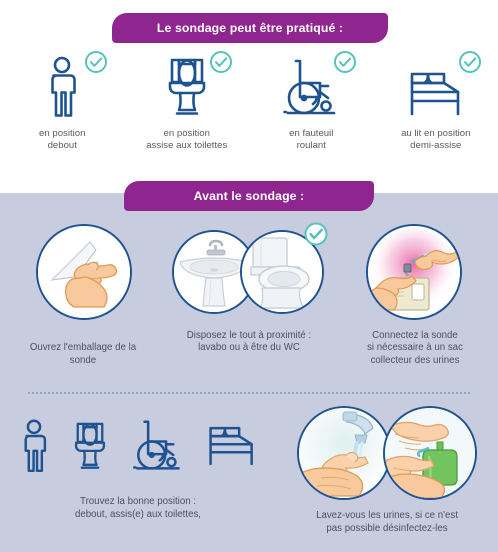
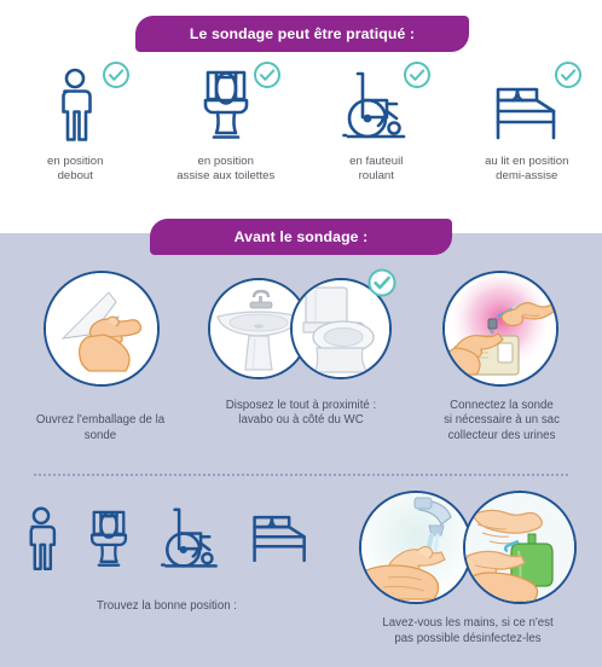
  Le sondage peut être pratiqué :
  en position
  debout
  en position
  assise aux toilettes
  en fauteuil
  roulant
  au lit en position
  demi-assise
  Avant le sondage :
  Ouvrez l'emballage de la
  sonde
  Disposez le tout à proximité :
- lavabo ou à être du WC
+ lavabo ou à côté du WC
  Connectez la sonde
  si nécessaire à un sac
  collecteur des urines
  Trouvez la bonne position :
- debout, assis(e) aux toilettes,
- Lavez-vous les urines, si ce n'est
+ Lavez-vous les mains, si ce n'est
  pas possible désinfectez-les
